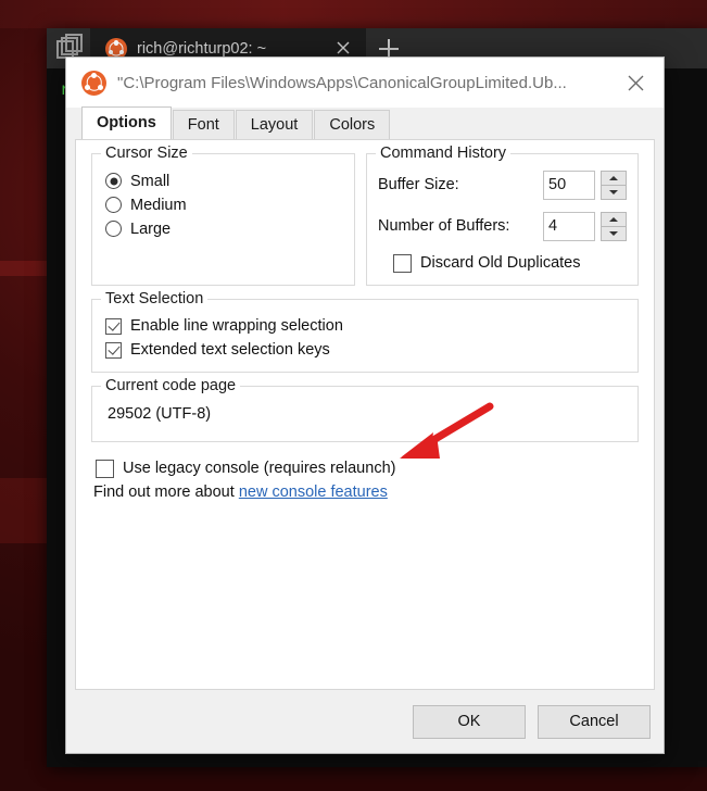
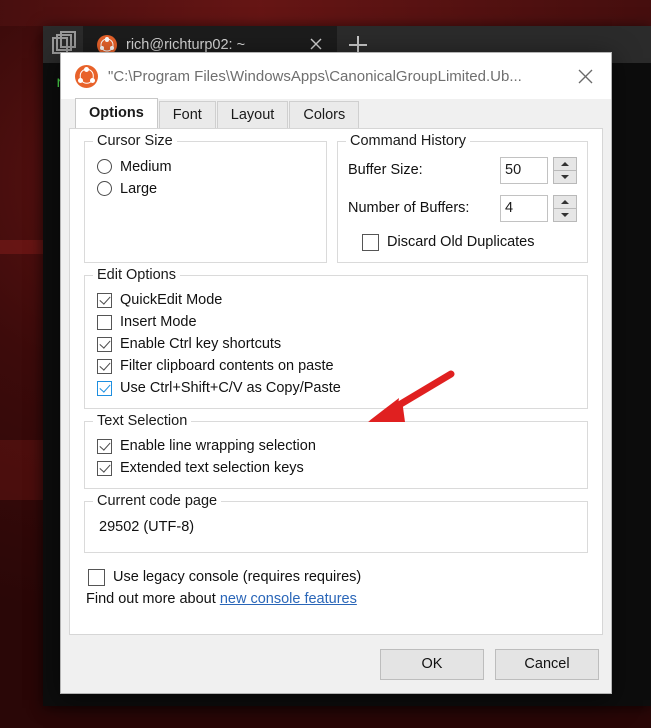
  rich@richturp02: ~
  "C:\Program Files\WindowsApps\CanonicalGroupLimited.Ub...
  Options
  Font
  Layout
  Colors
  Cursor Size
- Small
  Medium
  Large
  Command History
  Buffer Size:
  50
  Number of Buffers:
  4
  Discard Old Duplicates
+ Edit Options
+ QuickEdit Mode
+ Insert Mode
+ Enable Ctrl key shortcuts
+ Filter clipboard contents on paste
+ Use Ctrl+Shift+C/V as Copy/Paste
  Text Selection
  Enable line wrapping selection
  Extended text selection keys
  Current code page
  29502 (UTF-8)
- Use legacy console (requires relaunch)
+ Use legacy console (requires requires)
  Find out more about new console features
  OK
  Cancel
